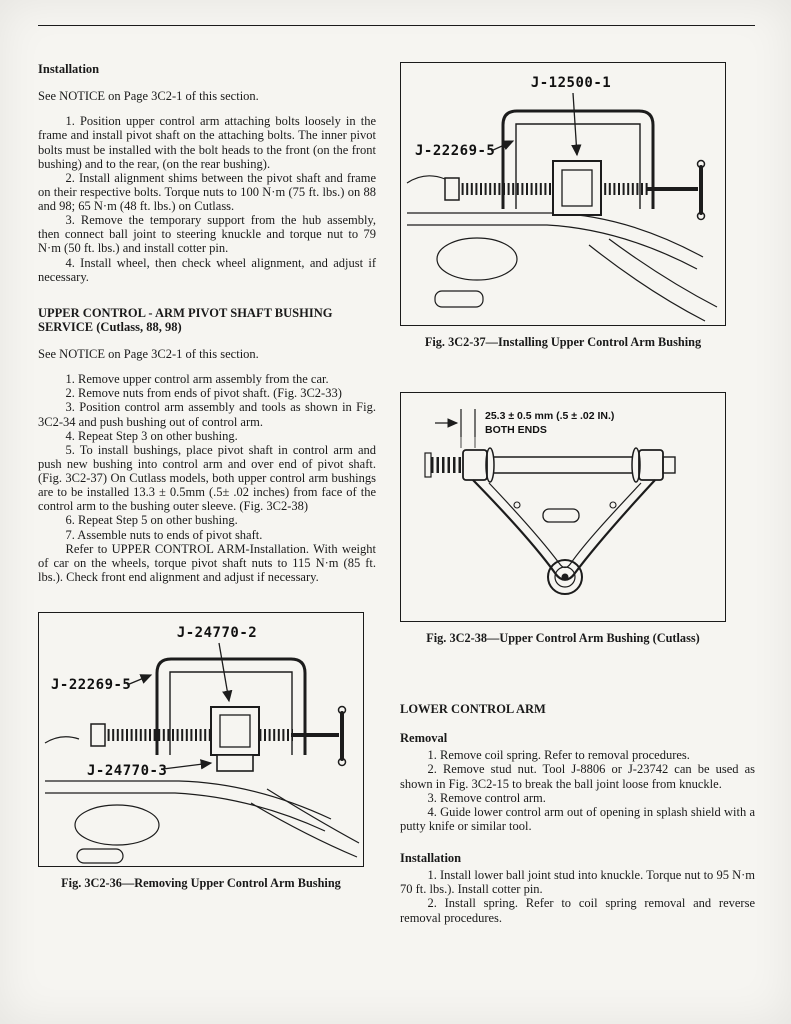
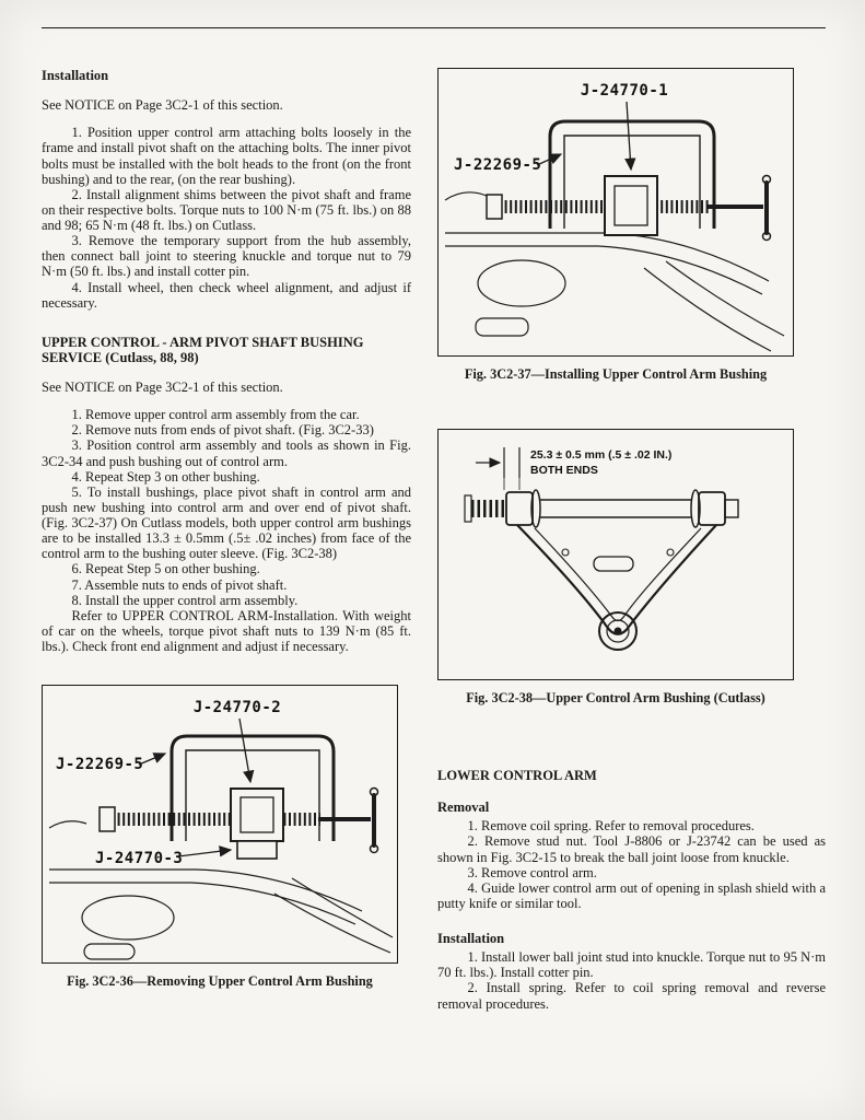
  Installation
  See NOTICE on Page 3C2-1 of this section.
  1. Position upper control arm attaching bolts loosely in the frame and install pivot shaft on the attaching bolts. The inner pivot bolts must be installed with the bolt heads to the front (on the front bushing) and to the rear, (on the rear bushing).
  2. Install alignment shims between the pivot shaft and frame on their respective bolts. Torque nuts to 100 N·m (75 ft. lbs.) on 88 and 98; 65 N·m (48 ft. lbs.) on Cutlass.
  3. Remove the temporary support from the hub assembly, then connect ball joint to steering knuckle and torque nut to 79 N·m (50 ft. lbs.) and install cotter pin.
  4. Install wheel, then check wheel alignment, and adjust if necessary.
  UPPER CONTROL - ARM PIVOT SHAFT BUSHING SERVICE (Cutlass, 88, 98)
  See NOTICE on Page 3C2-1 of this section.
  1. Remove upper control arm assembly from the car.
  2. Remove nuts from ends of pivot shaft. (Fig. 3C2-33)
  3. Position control arm assembly and tools as shown in Fig. 3C2-34 and push bushing out of control arm.
  4. Repeat Step 3 on other bushing.
  5. To install bushings, place pivot shaft in control arm and push new bushing into control arm and over end of pivot shaft. (Fig. 3C2-37) On Cutlass models, both upper control arm bushings are to be installed 13.3 ± 0.5mm (.5± .02 inches) from face of the control arm to the bushing outer sleeve. (Fig. 3C2-38)
  6. Repeat Step 5 on other bushing.
  7. Assemble nuts to ends of pivot shaft.
+ 8. Install the upper control arm assembly.
- Refer to UPPER CONTROL ARM-Installation. With weight of car on the wheels, torque pivot shaft nuts to 115 N·m (85 ft. lbs.). Check front end alignment and adjust if necessary.
+ Refer to UPPER CONTROL ARM-Installation. With weight of car on the wheels, torque pivot shaft nuts to 139 N·m (85 ft. lbs.). Check front end alignment and adjust if necessary.
  J-24770-2
  J-22269-5
  J-24770-3
  Fig. 3C2-36—Removing Upper Control Arm Bushing
- J-12500-1
+ J-24770-1
  J-22269-5
  Fig. 3C2-37—Installing Upper Control Arm Bushing
  25.3 ± 0.5 mm (.5 ± .02 IN.)
  BOTH ENDS
  Fig. 3C2-38—Upper Control Arm Bushing (Cutlass)
  LOWER CONTROL ARM
  Removal
  1. Remove coil spring. Refer to removal procedures.
  2. Remove stud nut. Tool J-8806 or J-23742 can be used as shown in Fig. 3C2-15 to break the ball joint loose from knuckle.
  3. Remove control arm.
  4. Guide lower control arm out of opening in splash shield with a putty knife or similar tool.
  Installation
  1. Install lower ball joint stud into knuckle. Torque nut to 95 N·m 70 ft. lbs.). Install cotter pin.
  2. Install spring. Refer to coil spring removal and reverse removal procedures.
